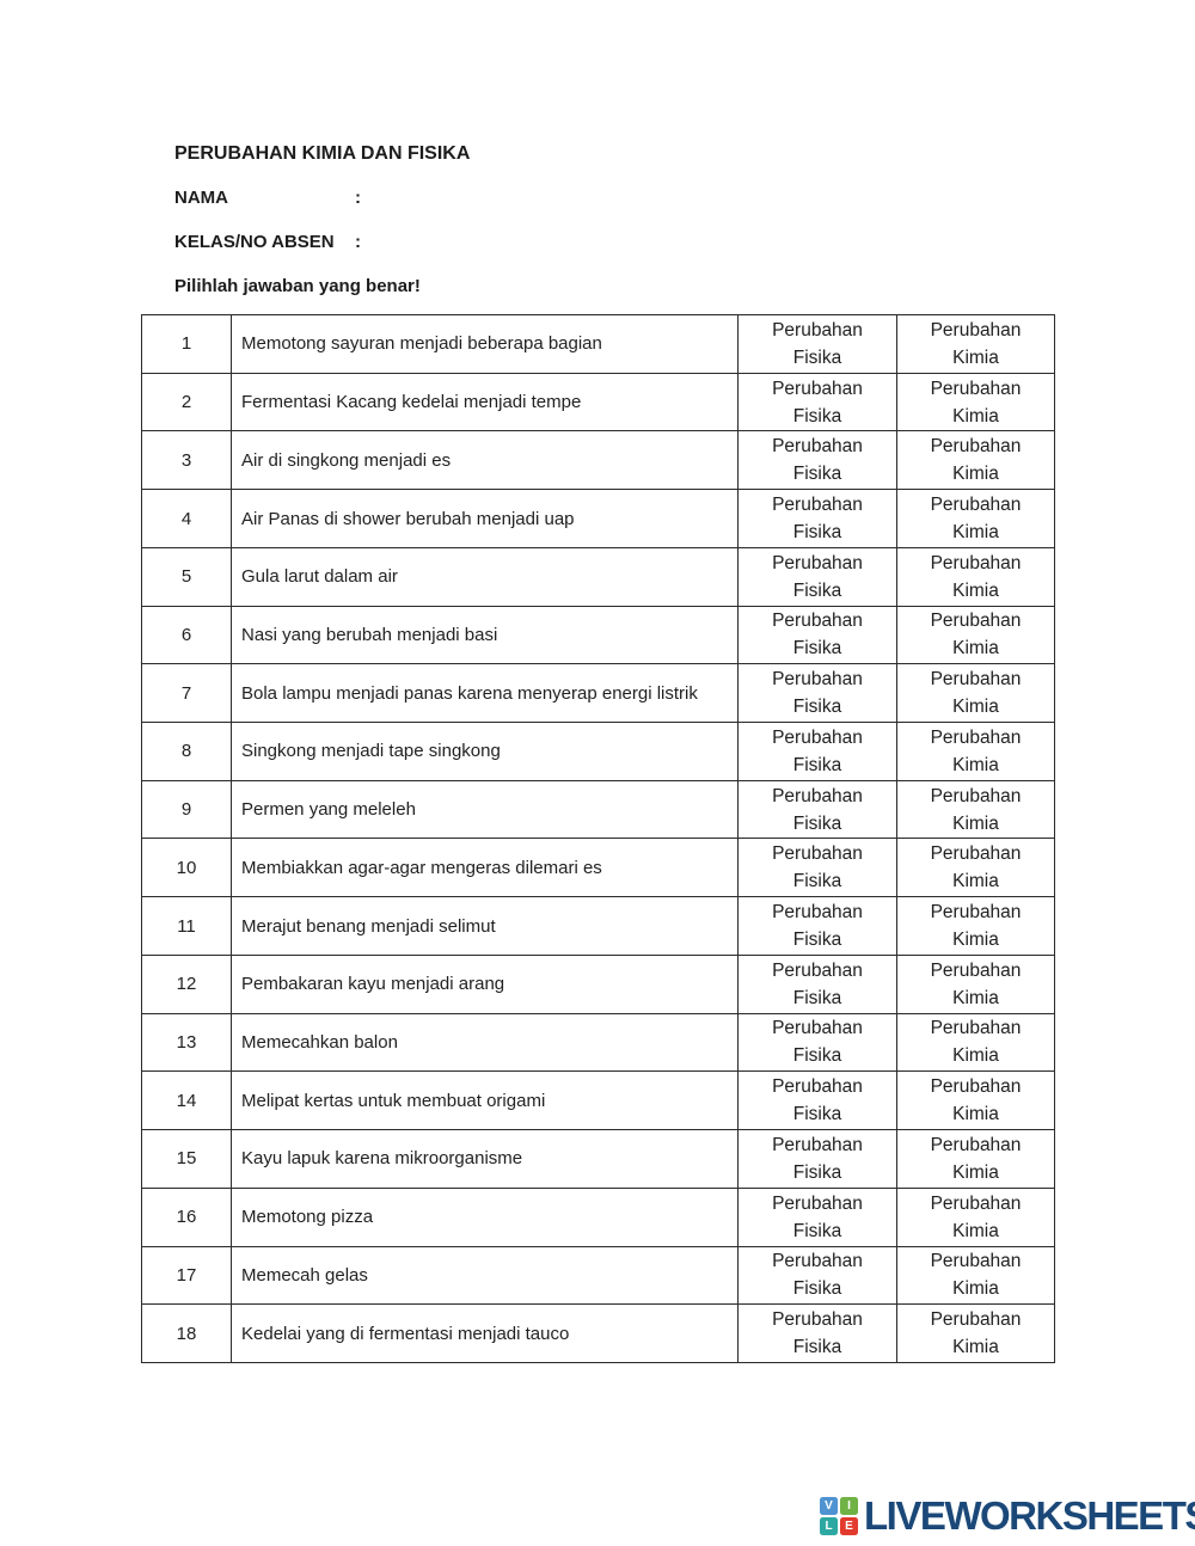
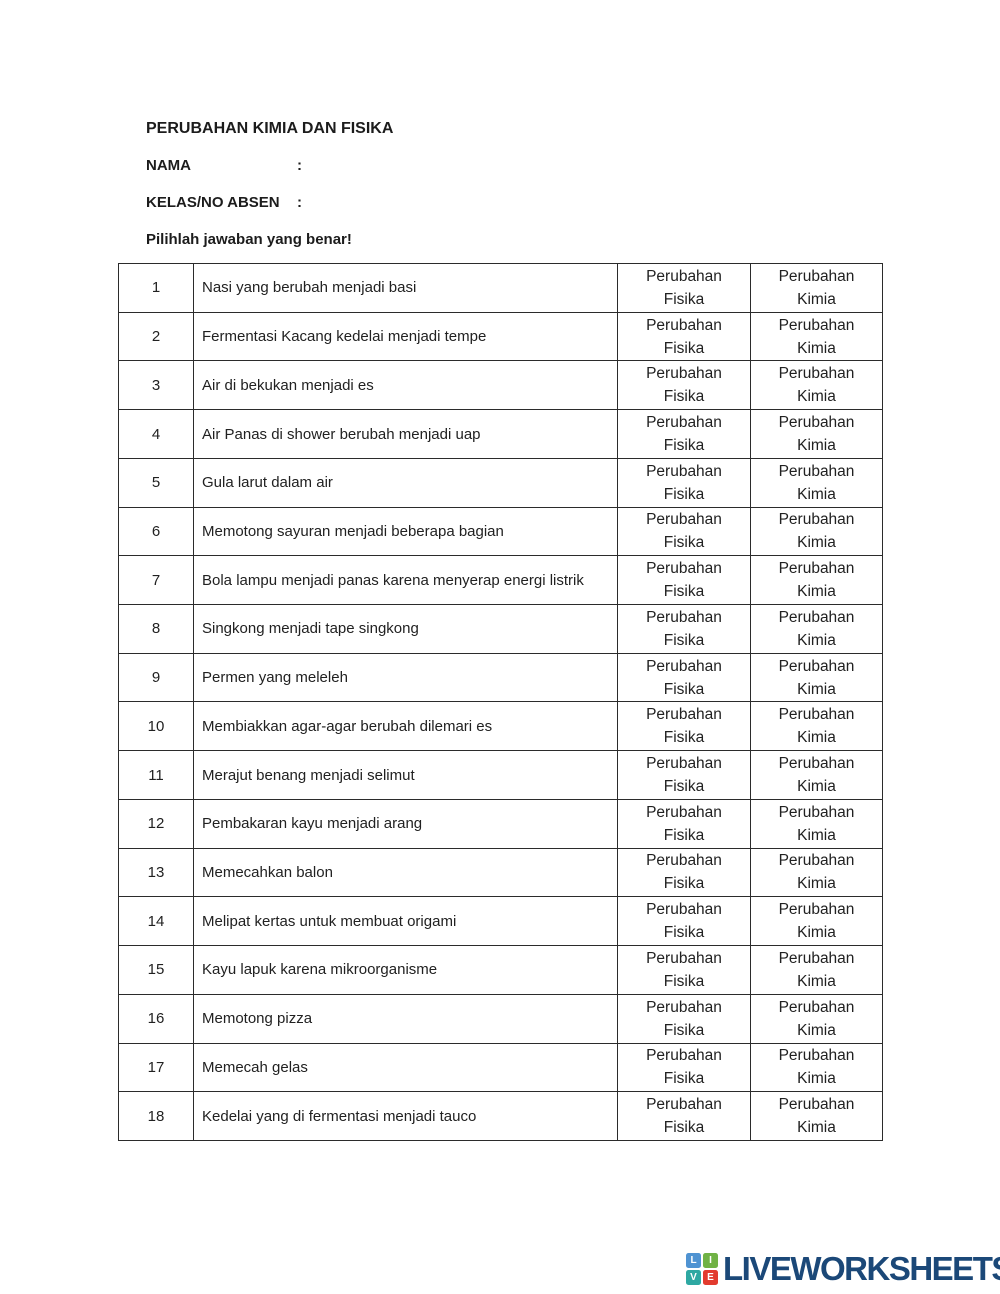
  PERUBAHAN KIMIA DAN FISIKA
  NAMA :
  KELAS/NO ABSEN :
  Pilihlah jawaban yang benar!
  1
- Memotong sayuran menjadi beberapa bagian
+ Nasi yang berubah menjadi basi
  Perubahan Fisika
  Perubahan Kimia
  2
  Fermentasi Kacang kedelai menjadi tempe
  Perubahan Fisika
  Perubahan Kimia
  3
- Air di singkong menjadi es
+ Air di bekukan menjadi es
  Perubahan Fisika
  Perubahan Kimia
  4
  Air Panas di shower berubah menjadi uap
  Perubahan Fisika
  Perubahan Kimia
  5
  Gula larut dalam air
  Perubahan Fisika
  Perubahan Kimia
  6
- Nasi yang berubah menjadi basi
+ Memotong sayuran menjadi beberapa bagian
  Perubahan Fisika
  Perubahan Kimia
  7
  Bola lampu menjadi panas karena menyerap energi listrik
  Perubahan Fisika
  Perubahan Kimia
  8
  Singkong menjadi tape singkong
  Perubahan Fisika
  Perubahan Kimia
  9
  Permen yang meleleh
  Perubahan Fisika
  Perubahan Kimia
  10
- Membiakkan agar-agar mengeras dilemari es
+ Membiakkan agar-agar berubah dilemari es
  Perubahan Fisika
  Perubahan Kimia
  11
  Merajut benang menjadi selimut
  Perubahan Fisika
  Perubahan Kimia
  12
  Pembakaran kayu menjadi arang
  Perubahan Fisika
  Perubahan Kimia
  13
  Memecahkan balon
  Perubahan Fisika
  Perubahan Kimia
  14
  Melipat kertas untuk membuat origami
  Perubahan Fisika
  Perubahan Kimia
  15
  Kayu lapuk karena mikroorganisme
  Perubahan Fisika
  Perubahan Kimia
  16
  Memotong pizza
  Perubahan Fisika
  Perubahan Kimia
  17
  Memecah gelas
  Perubahan Fisika
  Perubahan Kimia
  18
  Kedelai yang di fermentasi menjadi tauco
  Perubahan Fisika
  Perubahan Kimia
- V
+ L
  I
- L
+ V
  E
  LIVEWORKSHEET
